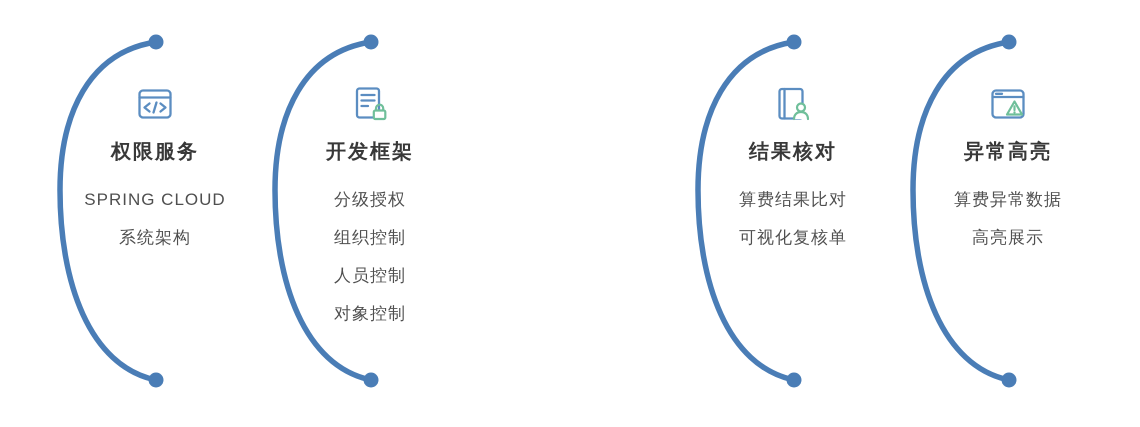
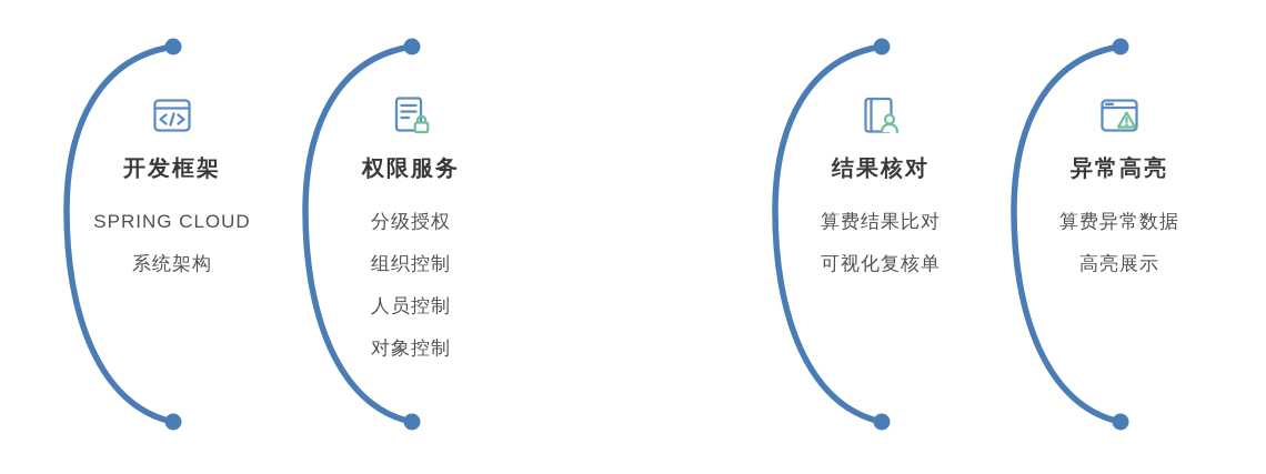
- 权限服务
+ 开发框架
  SPRING CLOUD
  系统架构
- 开发框架
+ 权限服务
  分级授权
  组织控制
  人员控制
  对象控制
  结果核对
  算费结果比对
  可视化复核单
  异常高亮
  算费异常数据
  高亮展示
